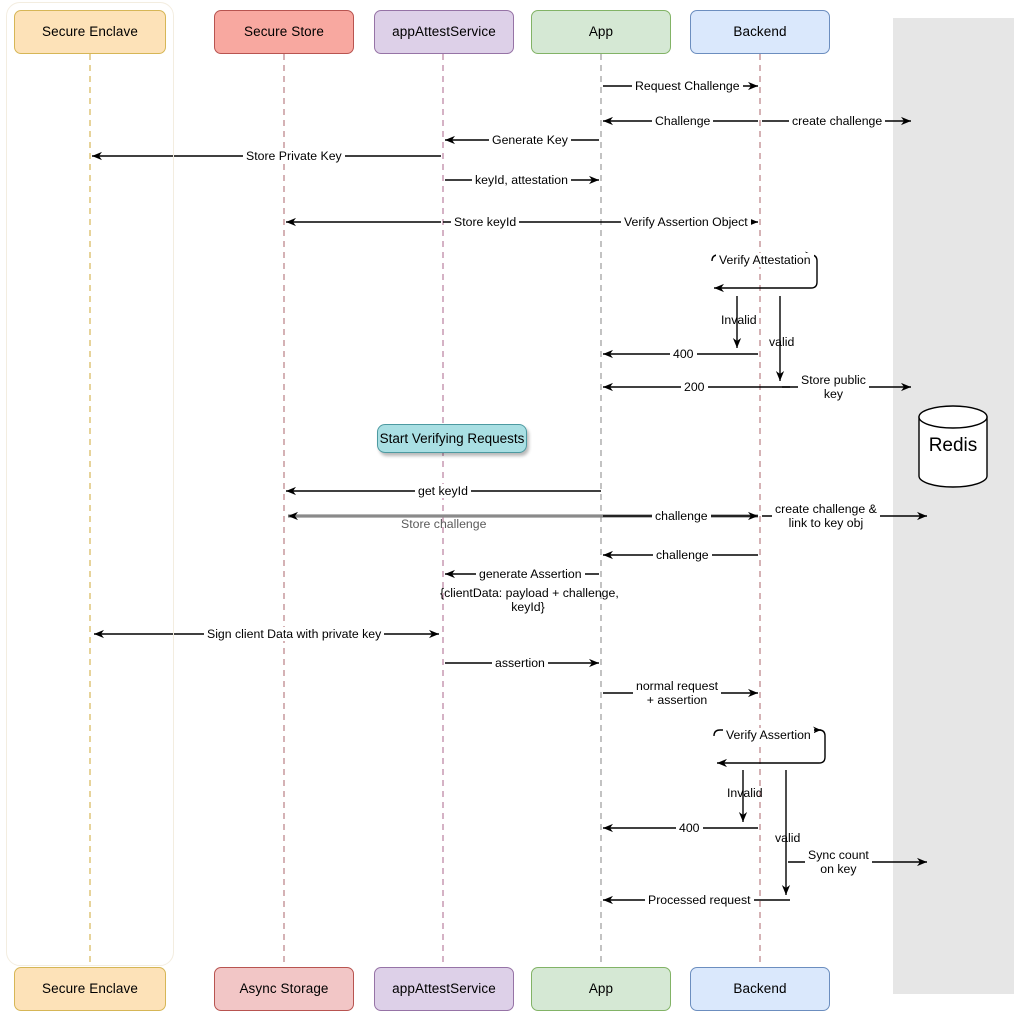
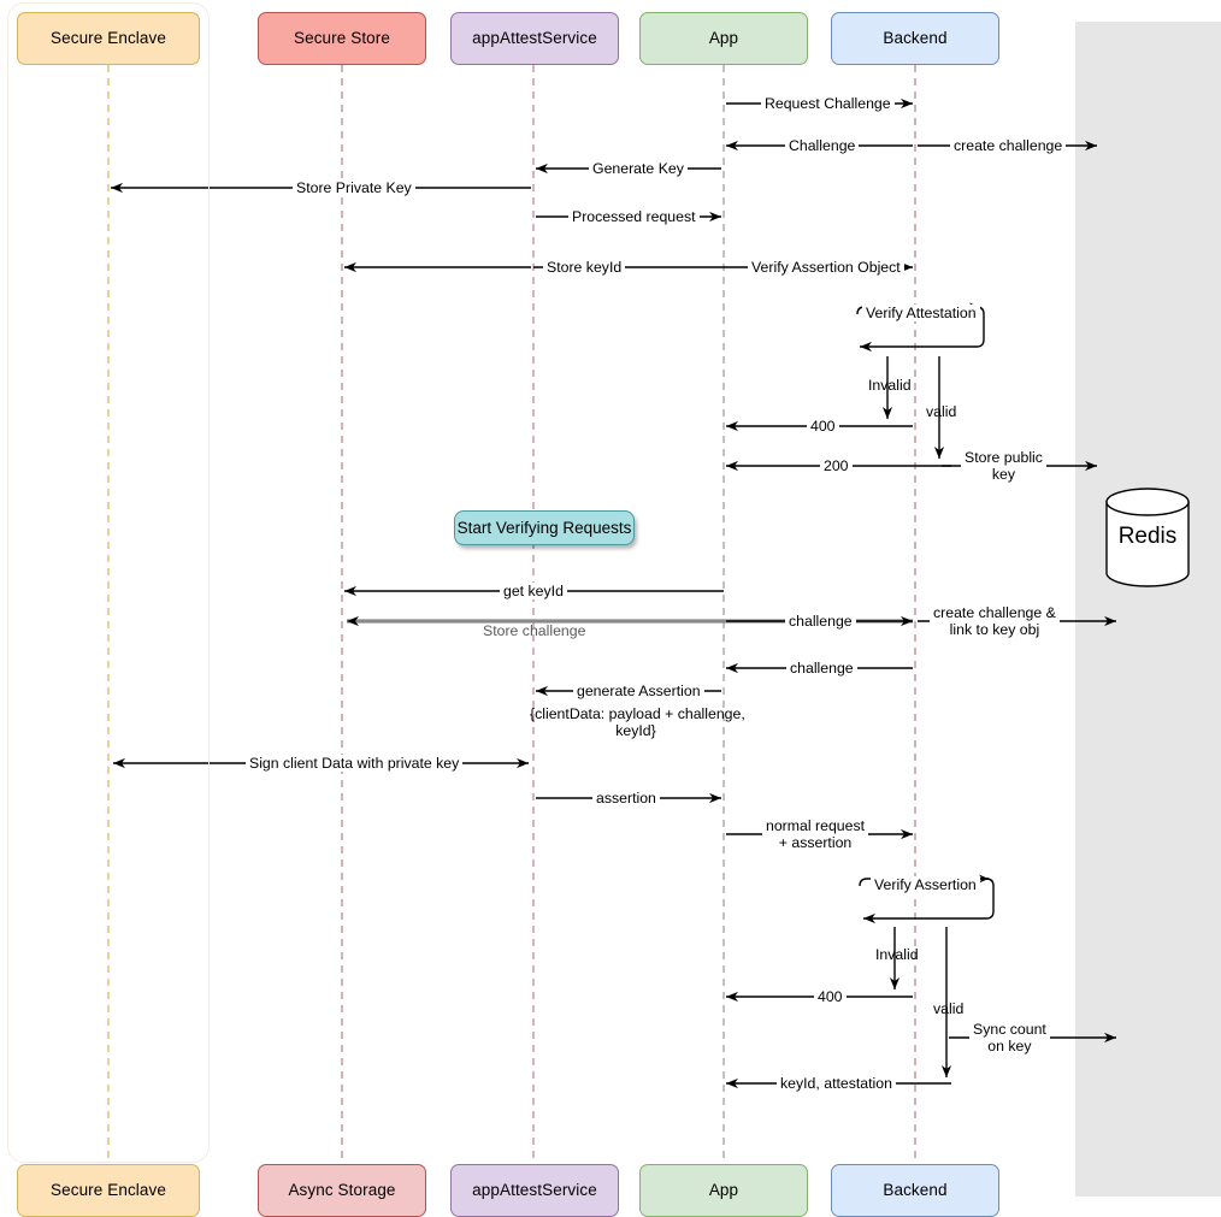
  Secure Enclave
  Secure Store
  appAttestService
  App
  Backend
  Secure Enclave
  Async Storage
  appAttestService
  App
  Backend
  Start Verifying Requests
  Redis
  Request Challenge
  Challenge
  create challenge
  Generate Key
  Store Private Key
- keyId, attestation
+ Processed request
  Store keyId
  Verify Assertion Object
  Verify Attestation
  Invalid
  valid
  400
  200
  Store public
  key
  get keyId
  Store challenge
  challenge
  create challenge &
  link to key obj
  challenge
  generate Assertion
  {clientData: payload + challenge,
  keyId}
  Sign client Data with private key
  assertion
  normal request
  + assertion
  Verify Assertion
  Invalid
  valid
  400
  Sync count
  on key
- Processed request
+ keyId, attestation
